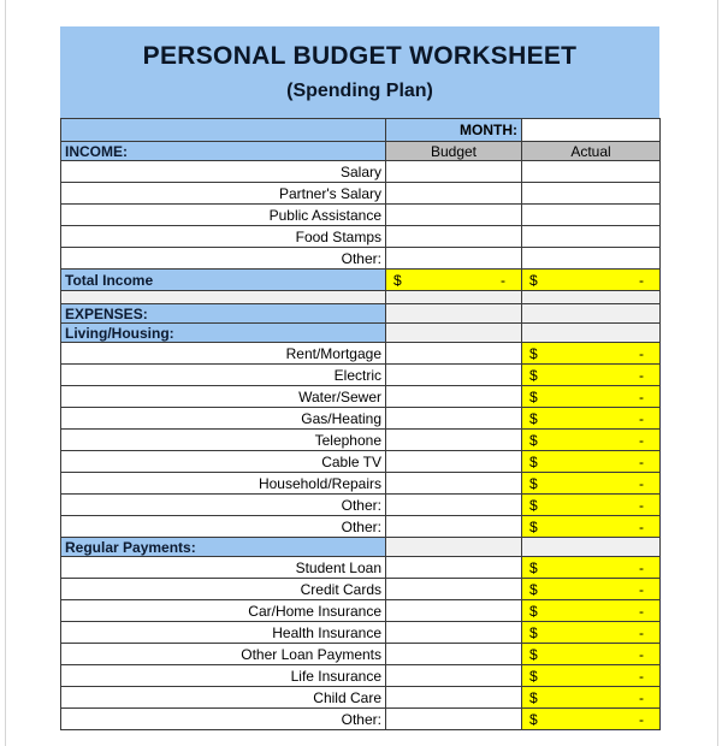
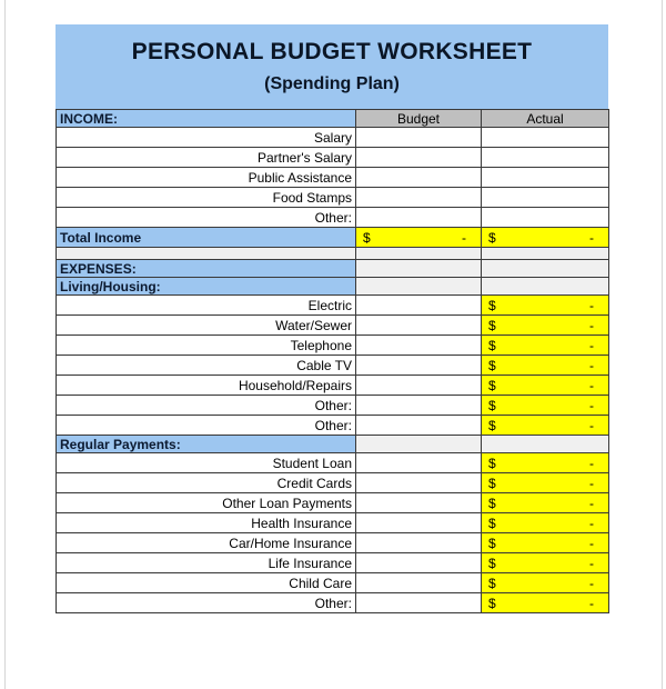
  PERSONAL BUDGET WORKSHEET
  (Spending Plan)
- 	MONTH:
  INCOME:	Budget	Actual
  Salary
  Partner's Salary
  Public Assistance
  Food Stamps
  Other:
  Total Income	$ -	$ -
  EXPENSES:
  Living/Housing:
- Rent/Mortgage		$ -
  Electric		$ -
  Water/Sewer		$ -
- Gas/Heating		$ -
  Telephone		$ -
  Cable TV		$ -
  Household/Repairs		$ -
  Other:		$ -
  Other:		$ -
  Regular Payments:
  Student Loan		$ -
  Credit Cards		$ -
- Car/Home Insurance		$ -
+ Other Loan Payments		$ -
  Health Insurance		$ -
- Other Loan Payments		$ -
+ Car/Home Insurance		$ -
  Life Insurance		$ -
  Child Care		$ -
  Other:		$ -
